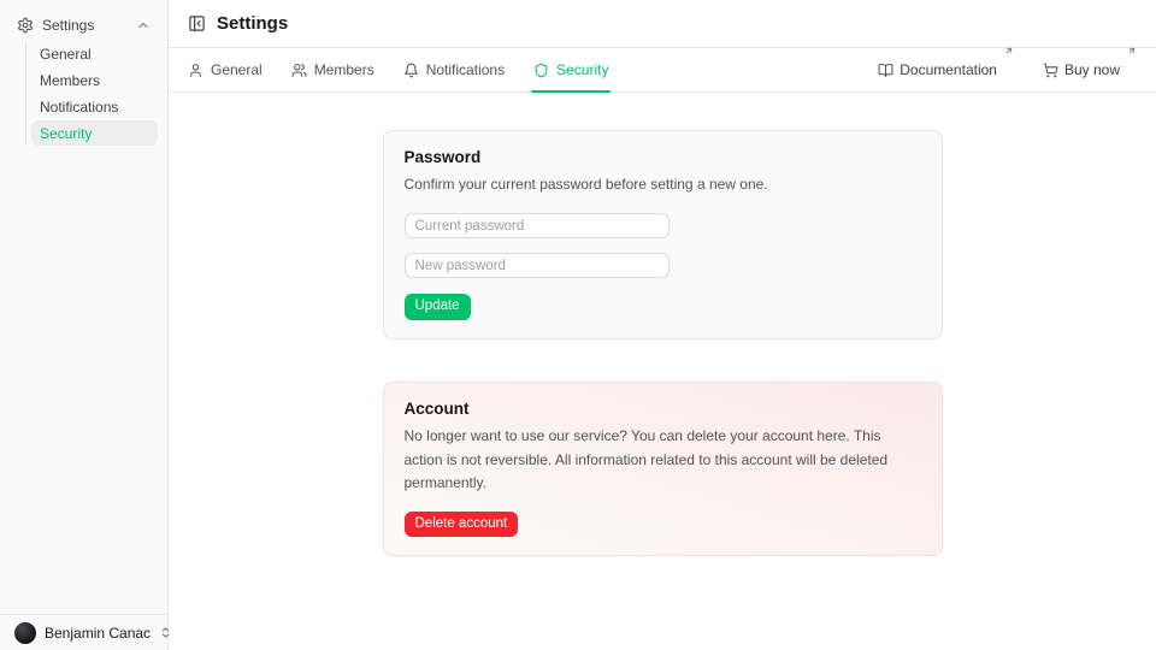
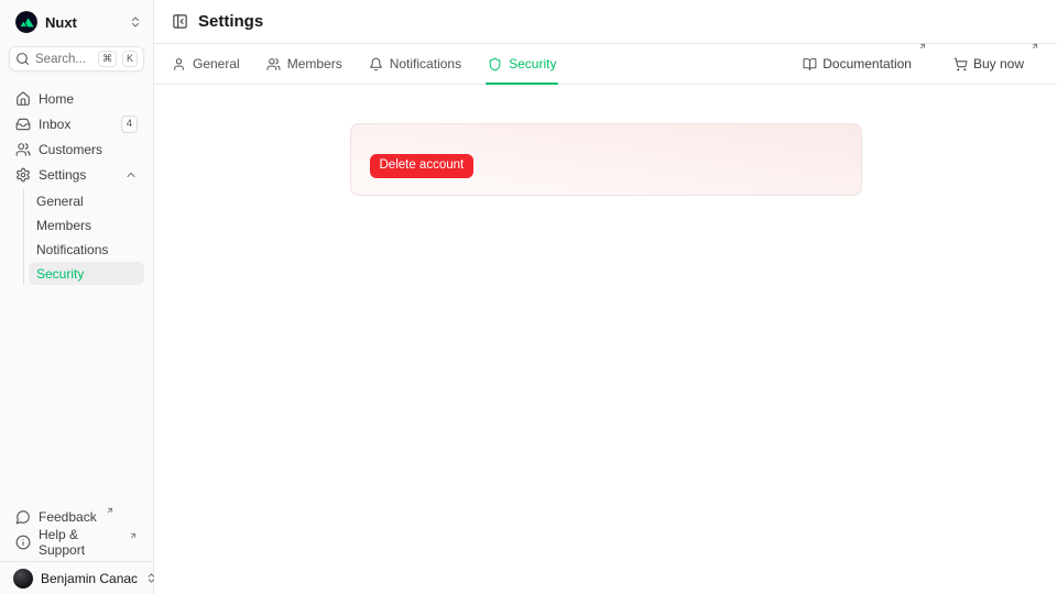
+ Nuxt
+ Search...
+ ⌘
+ K
+ Home
+ Inbox
+ 4
+ Customers
  Settings
  General
  Members
  Notifications
  Security
+ Feedback
+ Help & Support
  Benjamin Canac
  Settings
  General
  Members
  Notifications
  Security
  Documentation
  Buy now
- Password
- Confirm your current password before setting a new one.
- Current password
- New password
- Update
- Account
- No longer want to use our service? You can delete your account here. This action is not reversible. All information related to this account will be deleted permanently.
  Delete account
